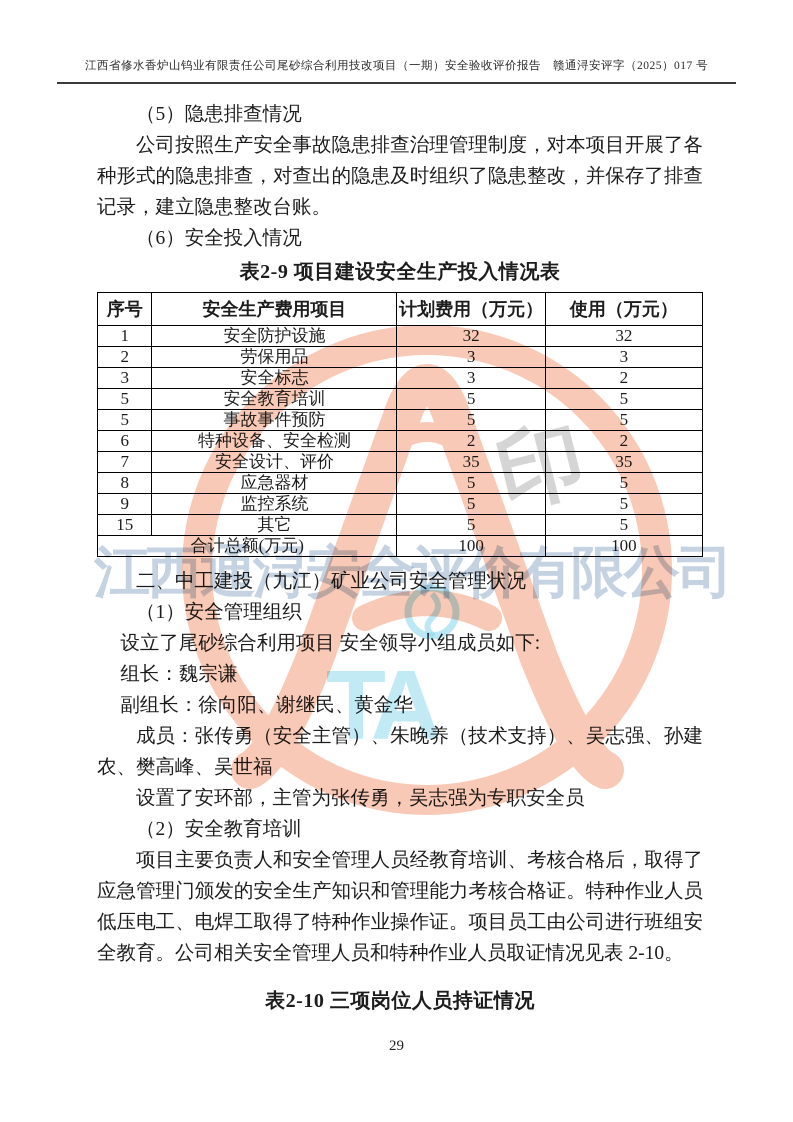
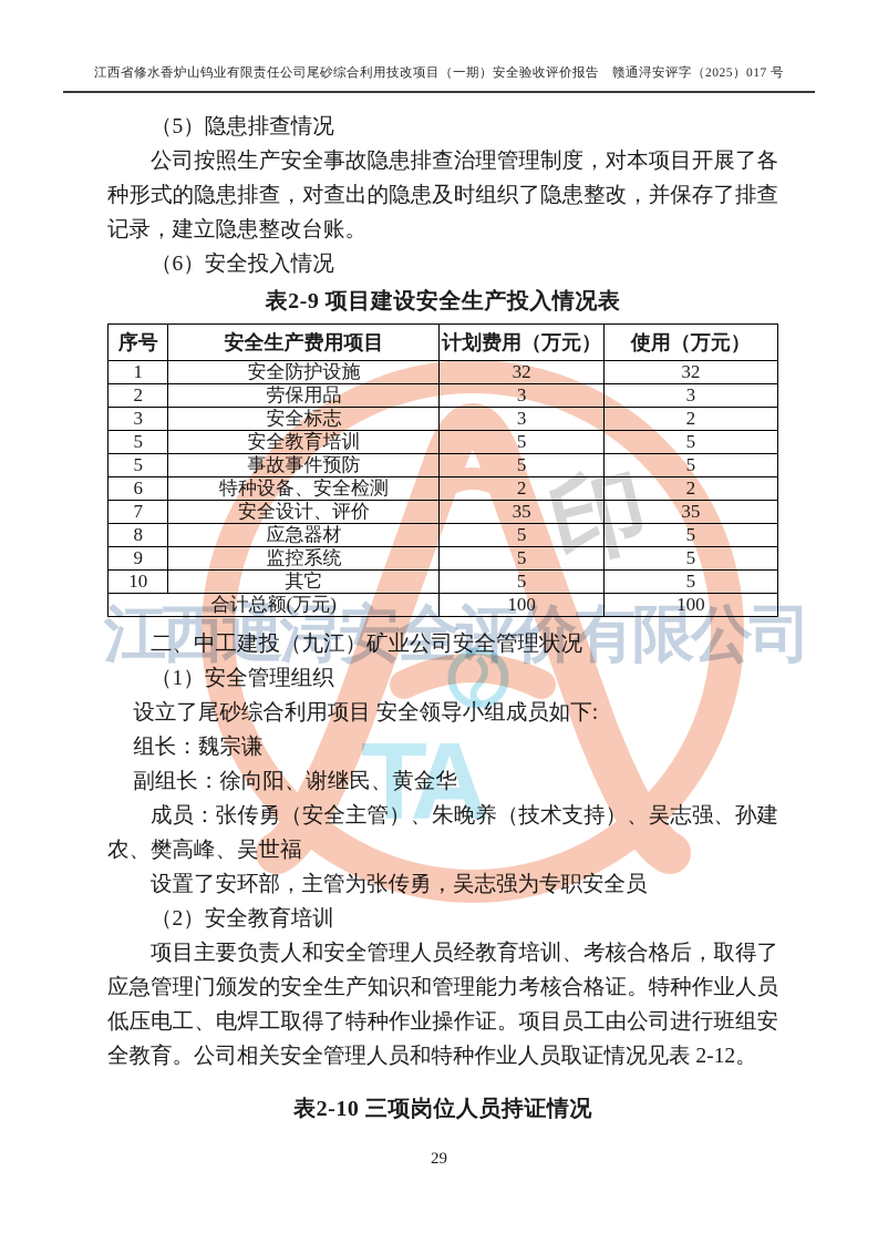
  江西省修水香炉山钨业有限责任公司尾砂综合利用技改项目（一期）安全验收评价报告 赣通浔安评字（2025）017 号
  （5）隐患排查情况
  公司按照生产安全事故隐患排查治理管理制度，对本项目开展了各种形式的隐患排查，对查出的隐患及时组织了隐患整改，并保存了排查记录，建立隐患整改台账。
  （6）安全投入情况
  表2-9 项目建设安全生产投入情况表
  序号	安全生产费用项目	计划费用（万元）	使用（万元）
  1	安全防护设施	32	32
  2	劳保用品	3	3
  3	安全标志	3	2
  5	安全教育培训	5	5
  5	事故事件预防	5	5
  6	特种设备、安全检测	2	2
  7	安全设计、评价	35	35
  8	应急器材	5	5
  9	监控系统	5	5
- 15	其它	5	5
+ 10	其它	5	5
  合计总额(万元)	100	100
  二、中工建投（九江）矿业公司安全管理状况
  （1）安全管理组织
  设立了尾砂综合利用项目 安全领导小组成员如下:
  组长：魏宗谦
  副组长：徐向阳、谢继民、黄金华
  成员：张传勇（安全主管）、朱晚养（技术支持）、吴志强、孙建农、樊高峰、吴世福
  设置了安环部，主管为张传勇，吴志强为专职安全员
  （2）安全教育培训
- 项目主要负责人和安全管理人员经教育培训、考核合格后，取得了应急管理门颁发的安全生产知识和管理能力考核合格证。特种作业人员低压电工、电焊工取得了特种作业操作证。项目员工由公司进行班组安全教育。公司相关安全管理人员和特种作业人员取证情况见表 2-10。
+ 项目主要负责人和安全管理人员经教育培训、考核合格后，取得了应急管理门颁发的安全生产知识和管理能力考核合格证。特种作业人员低压电工、电焊工取得了特种作业操作证。项目员工由公司进行班组安全教育。公司相关安全管理人员和特种作业人员取证情况见表 2-12。
  表2-10 三项岗位人员持证情况
  29
  江西通浔安全评价有限公司
  TA
